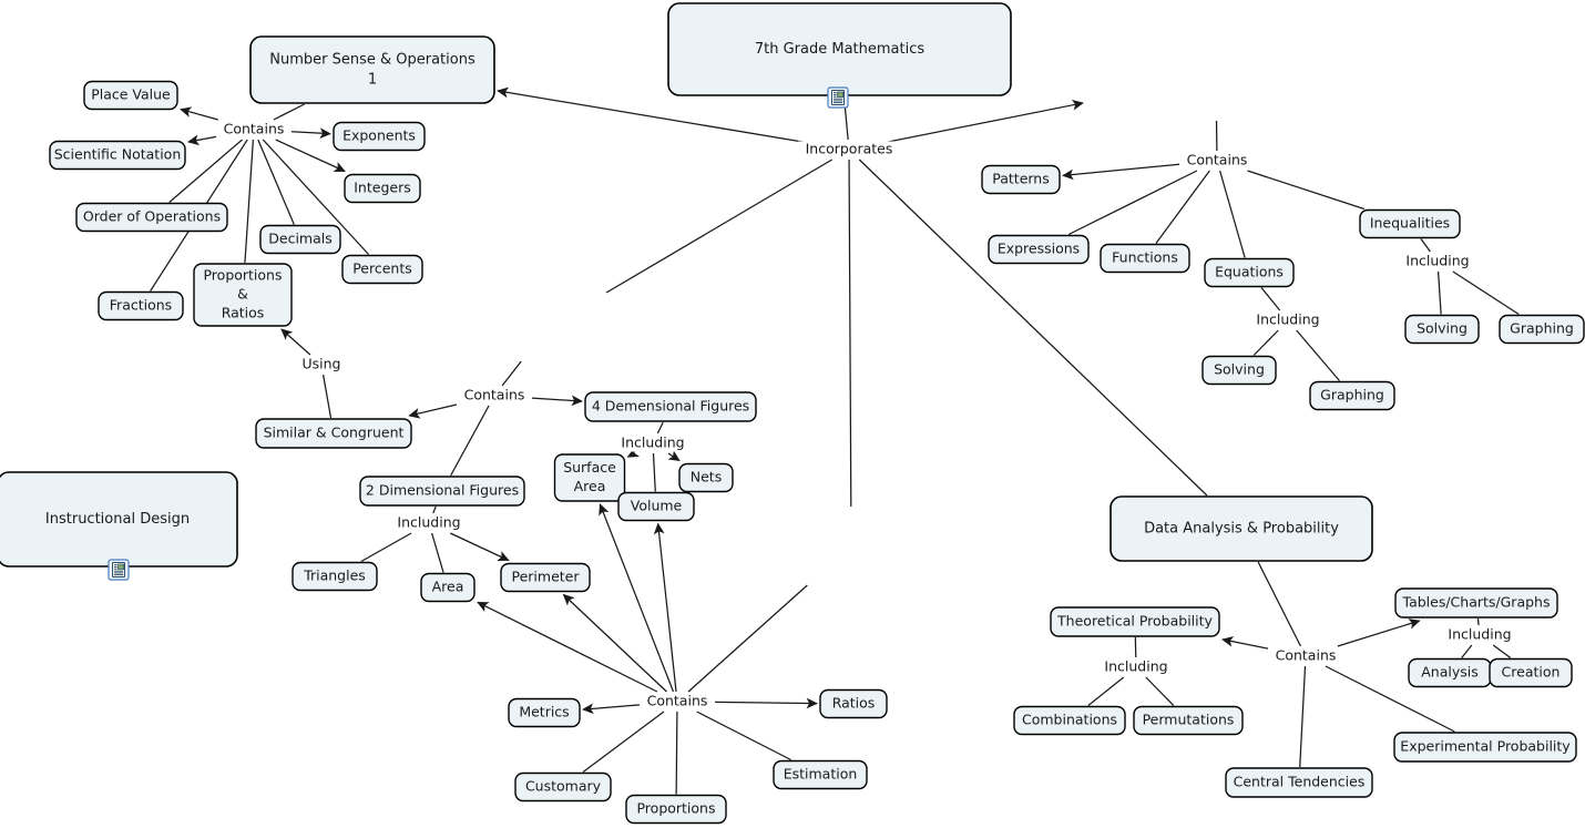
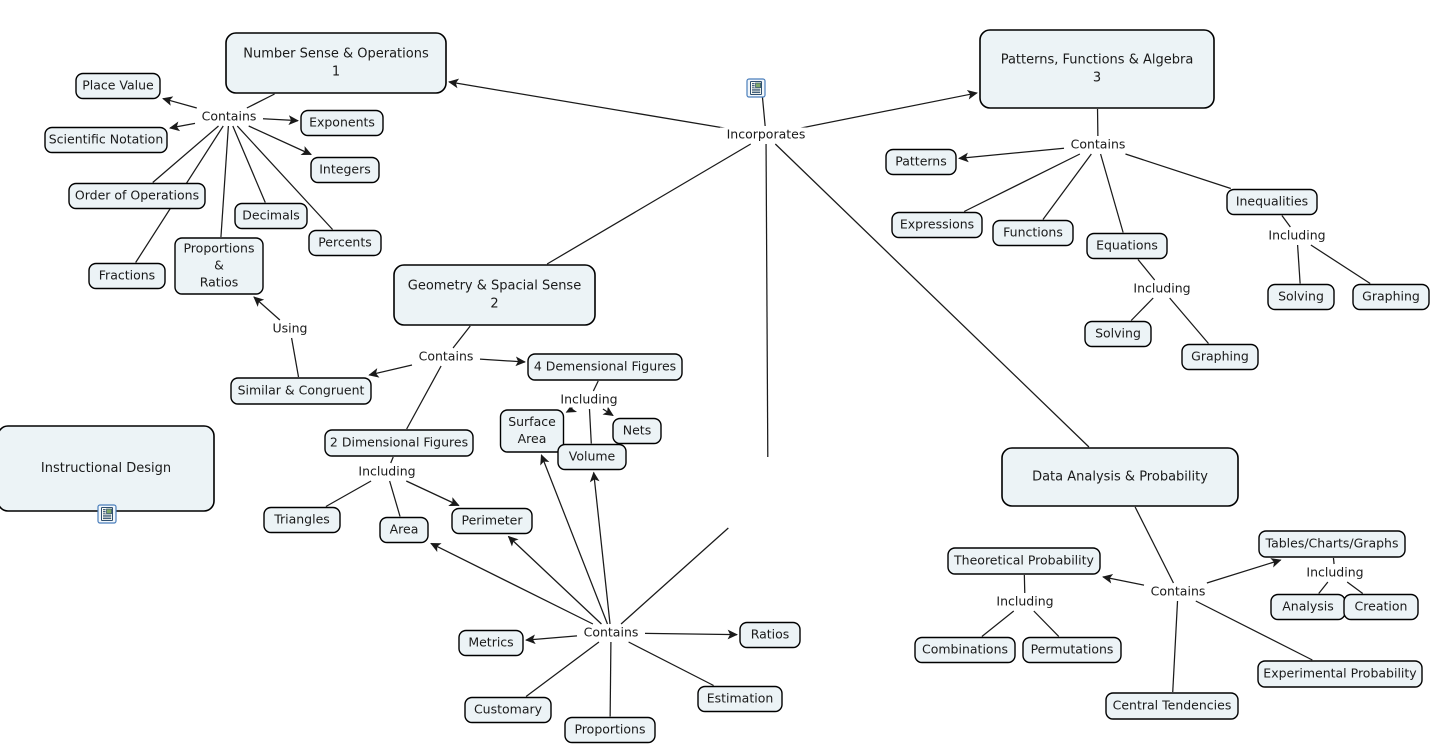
- 7th Grade Mathematics
  Number Sense & Operations
  1
+ Patterns, Functions & Algebra
+ 3
+ Geometry & Spacial Sense
+ 2
  Data Analysis & Probability
  Instructional Design
  Place Value
  Scientific Notation
  Exponents
  Integers
  Order of Operations
  Decimals
  Percents
  Fractions
  Proportions
  &
  Ratios
  Similar & Congruent
  4 Demensional Figures
  2 Dimensional Figures
  Surface
  Area
  Nets
  Volume
  Triangles
  Area
  Perimeter
  Metrics
  Ratios
  Customary
  Proportions
  Estimation
  Patterns
  Expressions
  Functions
  Equations
  Inequalities
  Solving
  Graphing
  Solving
  Graphing
  Theoretical Probability
  Tables/Charts/Graphs
  Analysis
  Creation
  Combinations
  Permutations
  Experimental Probability
  Central Tendencies
  Incorporates
  Contains
  Using
  Contains
  Including
  Including
  Contains
  Contains
  Including
  Including
  Contains
  Including
  Including
